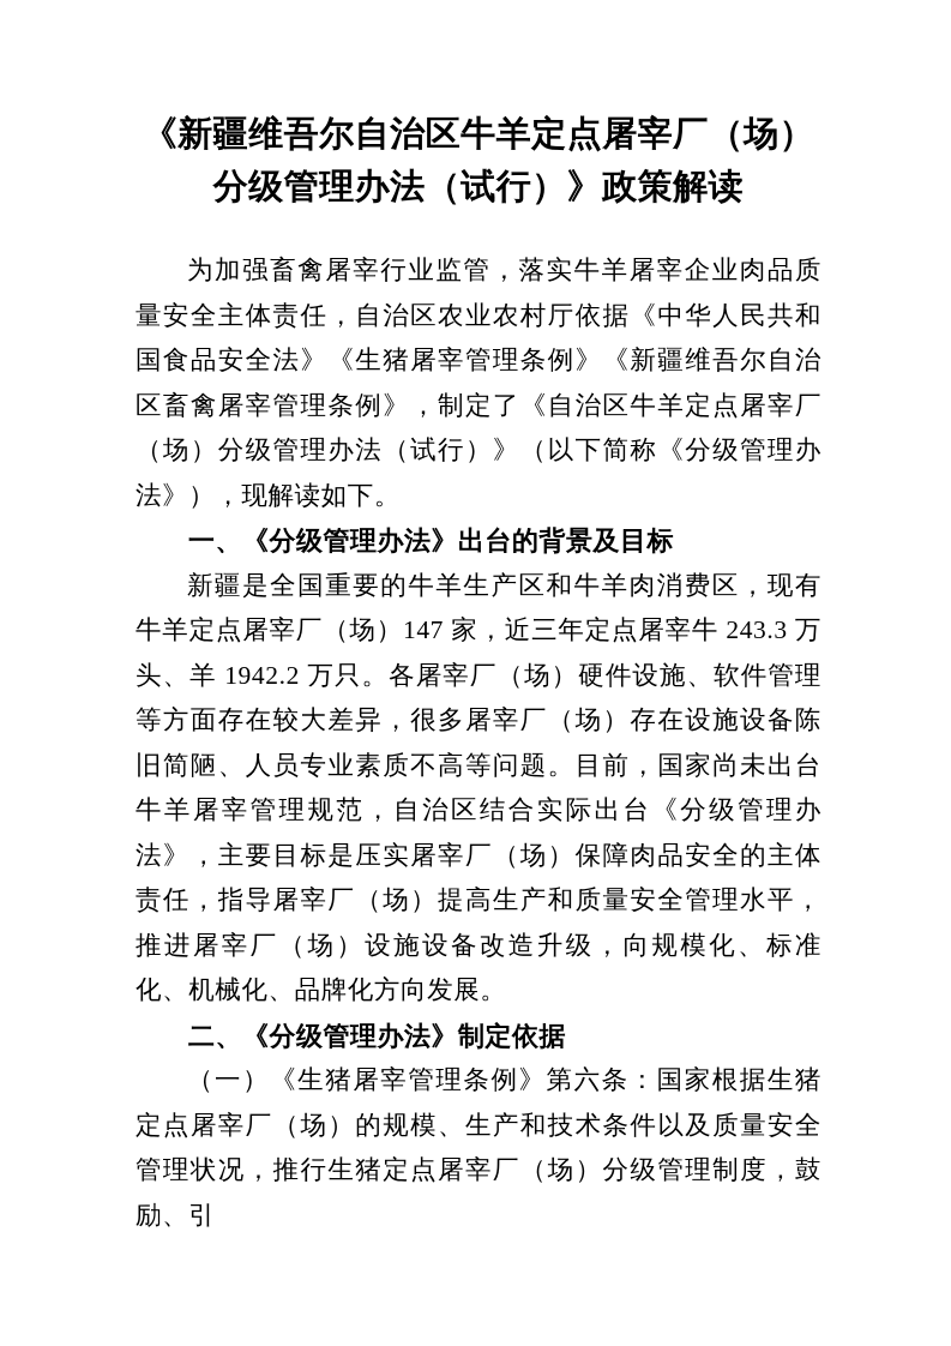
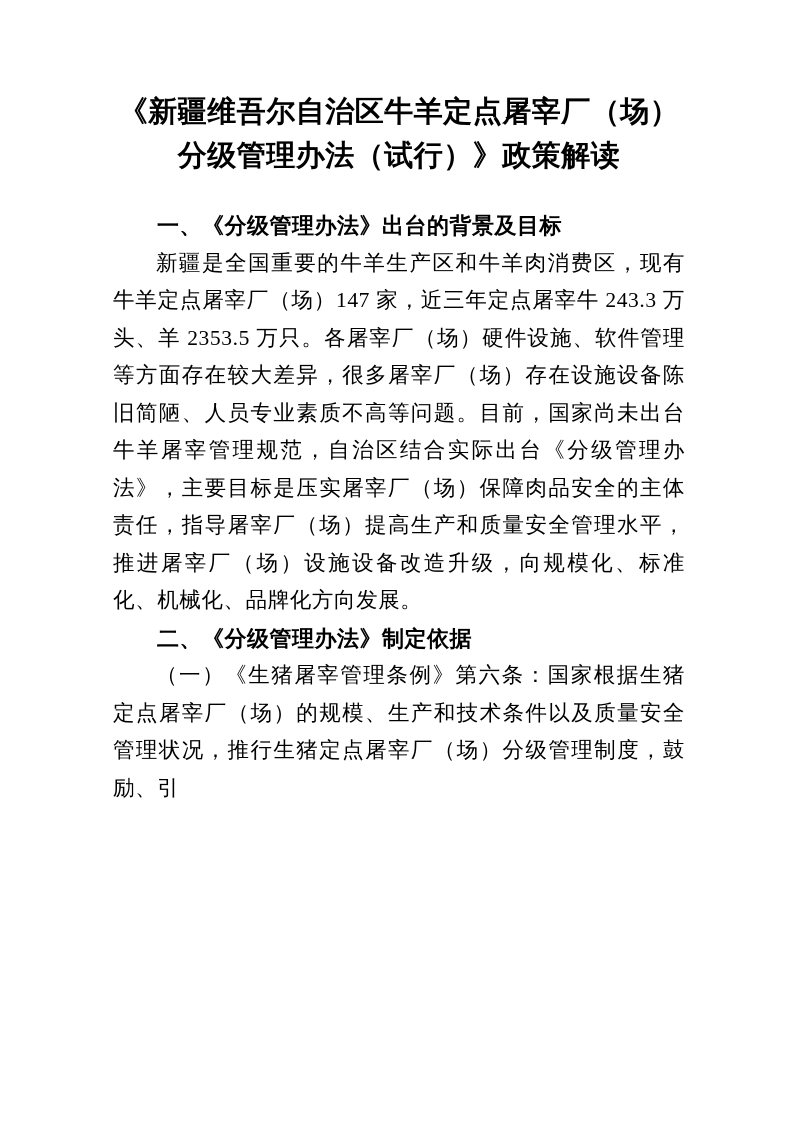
  《新疆维吾尔自治区牛羊定点屠宰厂（场）
  分级管理办法（试行）》政策解读
- 为加强畜禽屠宰行业监管，落实牛羊屠宰企业肉品质量安全主体责任，自治区农业农村厅依据《中华人民共和国食品安全法》《生猪屠宰管理条例》《新疆维吾尔自治区畜禽屠宰管理条例》，制定了《自治区牛羊定点屠宰厂（场）分级管理办法（试行）》（以下简称《分级管理办法》），现解读如下。
  一、《分级管理办法》出台的背景及目标
- 新疆是全国重要的牛羊生产区和牛羊肉消费区，现有牛羊定点屠宰厂（场）147 家，近三年定点屠宰牛 243.3 万头、羊 1942.2 万只。各屠宰厂（场）硬件设施、软件管理等方面存在较大差异，很多屠宰厂（场）存在设施设备陈旧简陋、人员专业素质不高等问题。目前，国家尚未出台牛羊屠宰管理规范，自治区结合实际出台《分级管理办法》，主要目标是压实屠宰厂（场）保障肉品安全的主体责任，指导屠宰厂（场）提高生产和质量安全管理水平，推进屠宰厂（场）设施设备改造升级，向规模化、标准化、机械化、品牌化方向发展。
+ 新疆是全国重要的牛羊生产区和牛羊肉消费区，现有牛羊定点屠宰厂（场）147 家，近三年定点屠宰牛 243.3 万头、羊 2353.5 万只。各屠宰厂（场）硬件设施、软件管理等方面存在较大差异，很多屠宰厂（场）存在设施设备陈旧简陋、人员专业素质不高等问题。目前，国家尚未出台牛羊屠宰管理规范，自治区结合实际出台《分级管理办法》，主要目标是压实屠宰厂（场）保障肉品安全的主体责任，指导屠宰厂（场）提高生产和质量安全管理水平，推进屠宰厂（场）设施设备改造升级，向规模化、标准化、机械化、品牌化方向发展。
  二、《分级管理办法》制定依据
  （一）《生猪屠宰管理条例》第六条：国家根据生猪定点屠宰厂（场）的规模、生产和技术条件以及质量安全管理状况，推行生猪定点屠宰厂（场）分级管理制度，鼓励、引
